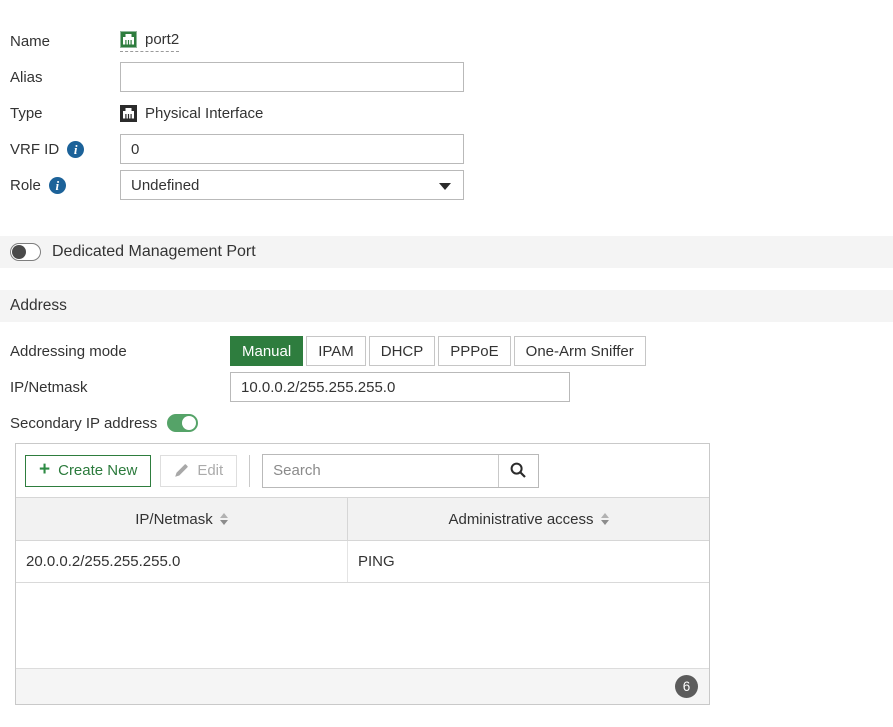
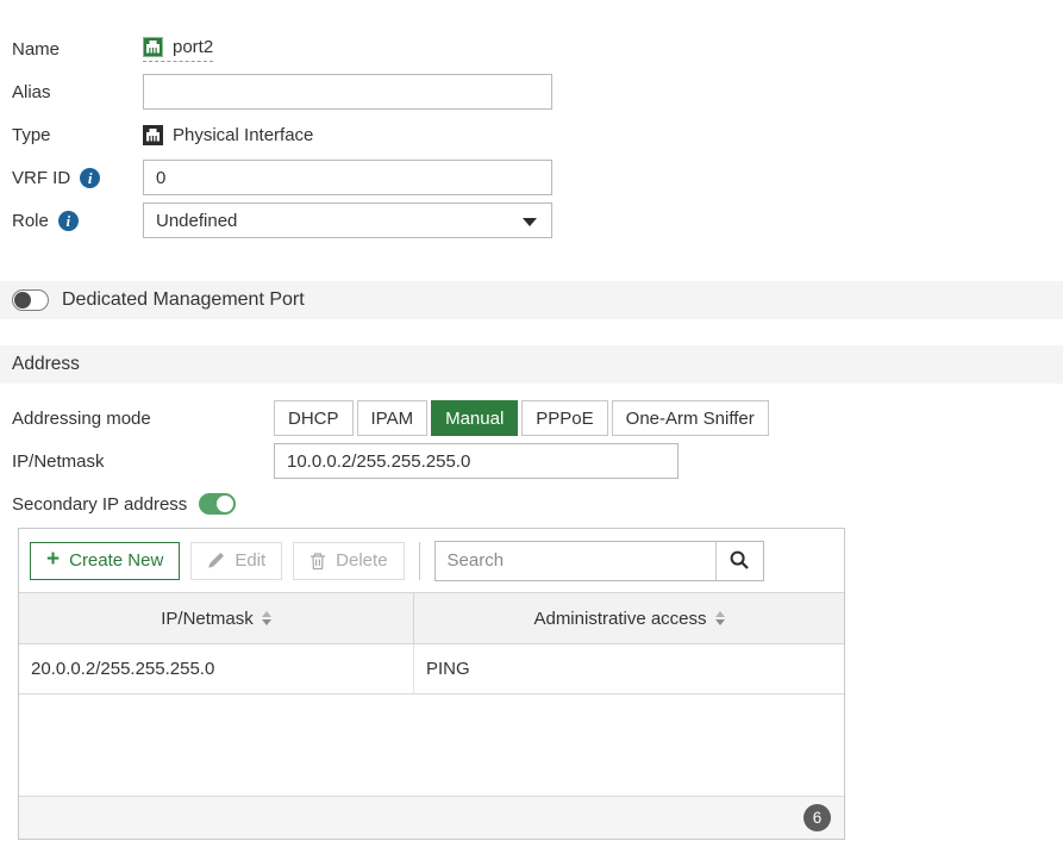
  Name
  port2
  Alias
  Type
  Physical Interface
  VRF ID
  i
  0
  Role
  i
  Undefined
  Dedicated Management Port
  Address
  Addressing mode
- Manual
+ DHCP
  IPAM
- DHCP
+ Manual
  PPPoE
  One-Arm Sniffer
  IP/Netmask
  10.0.0.2/255.255.255.0
  Secondary IP address
  +
  Create New
  Edit
+ Delete
  Search
  IP/Netmask
  Administrative access
  20.0.0.2/255.255.255.0
  PING
  6
